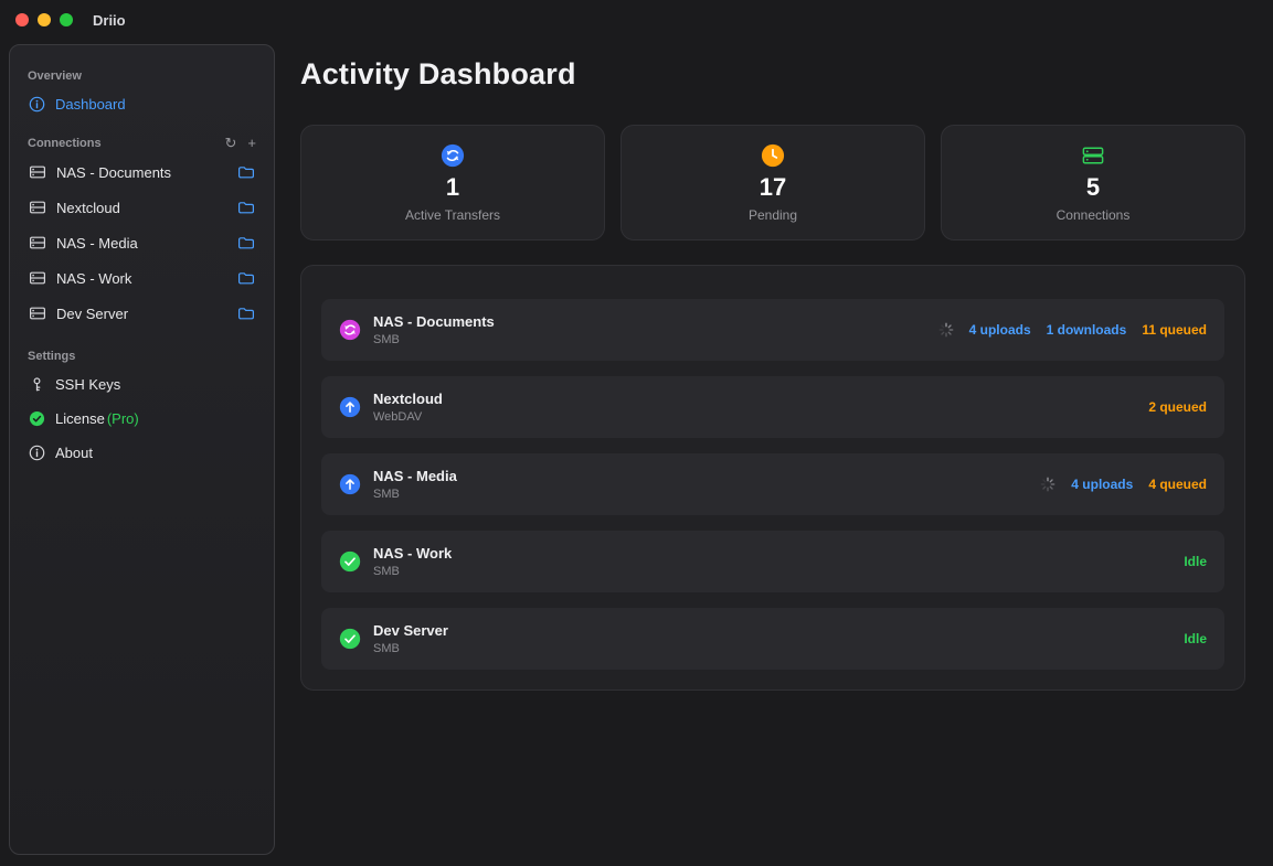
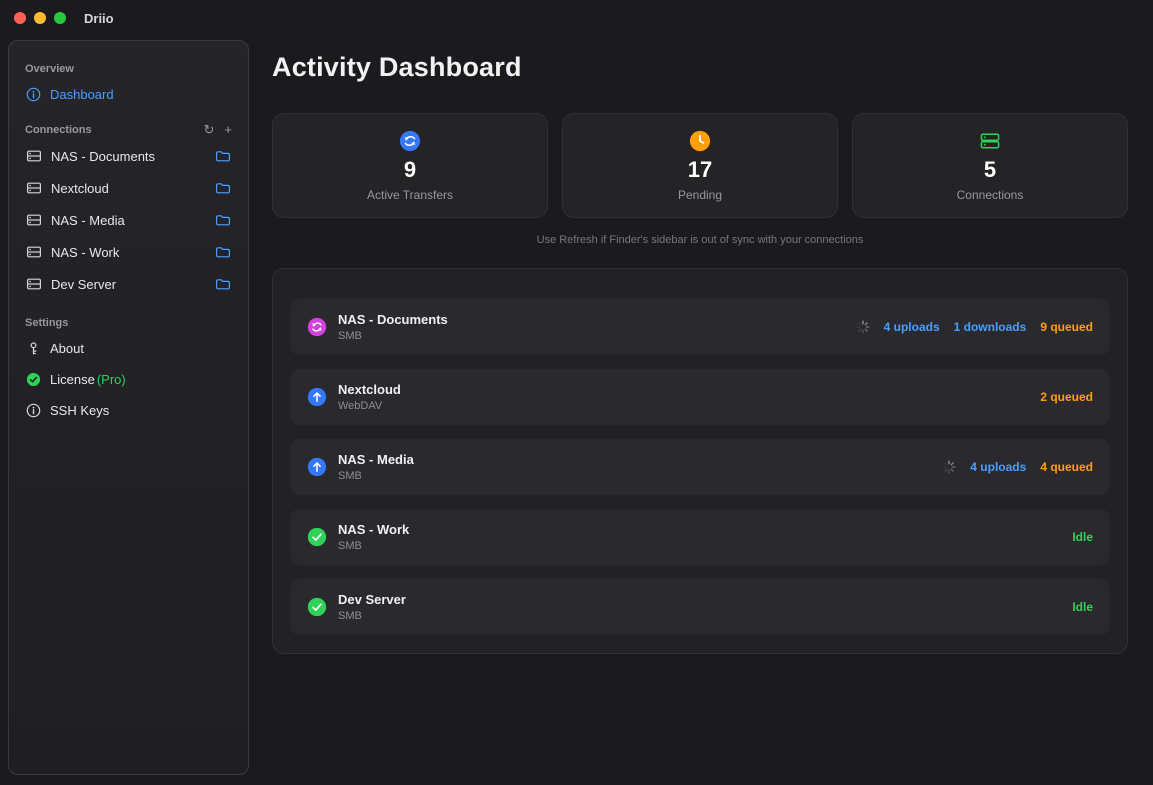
  Driio
  Overview
  Dashboard
  Connections
  ↻
  +
  NAS - Documents
  Nextcloud
  NAS - Media
  NAS - Work
  Dev Server
  Settings
- SSH Keys
+ About
  License (Pro)
- About
+ SSH Keys
  Activity Dashboard
- 1
+ 9
  Active Transfers
  17
  Pending
  5
  Connections
+ Use Refresh if Finder's sidebar is out of sync with your connections
  NAS - Documents
  SMB
  4 uploads
  1 downloads
- 11 queued
+ 9 queued
  Nextcloud
  WebDAV
  2 queued
  NAS - Media
  SMB
  4 uploads
  4 queued
  NAS - Work
  SMB
  Idle
  Dev Server
  SMB
  Idle
